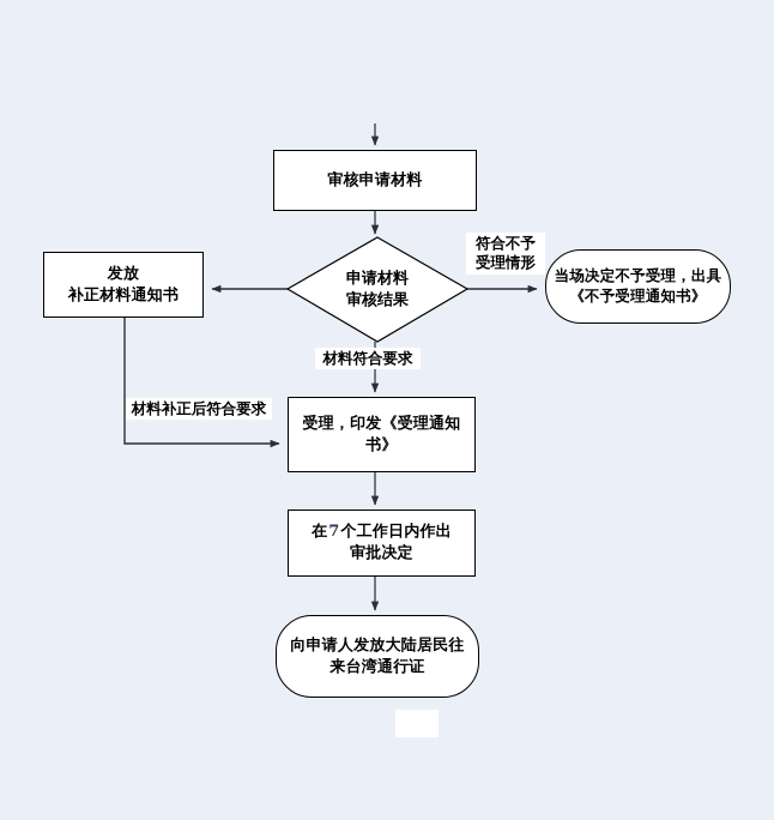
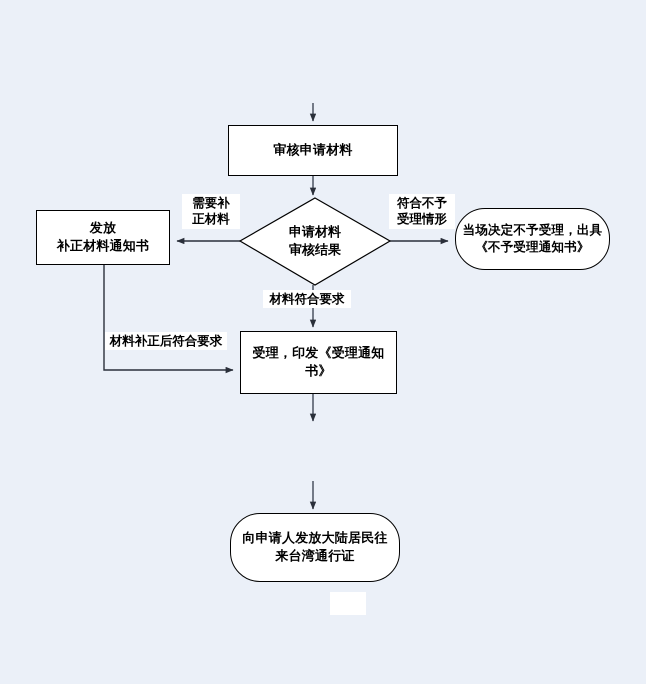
  审核申请材料
  申请材料
  审核结果
  发放
  补正材料通知书
  当场决定不予受理，出具
  《不予受理通知书》
  受理，印发《受理通知书》
- 在7个工作日内作出
- 审批决定
  向申请人发放大陆居民往
  来台湾通行证
+ 需要补
+ 正材料
  符合不予
  受理情形
  材料符合要求
  材料补正后符合要求
